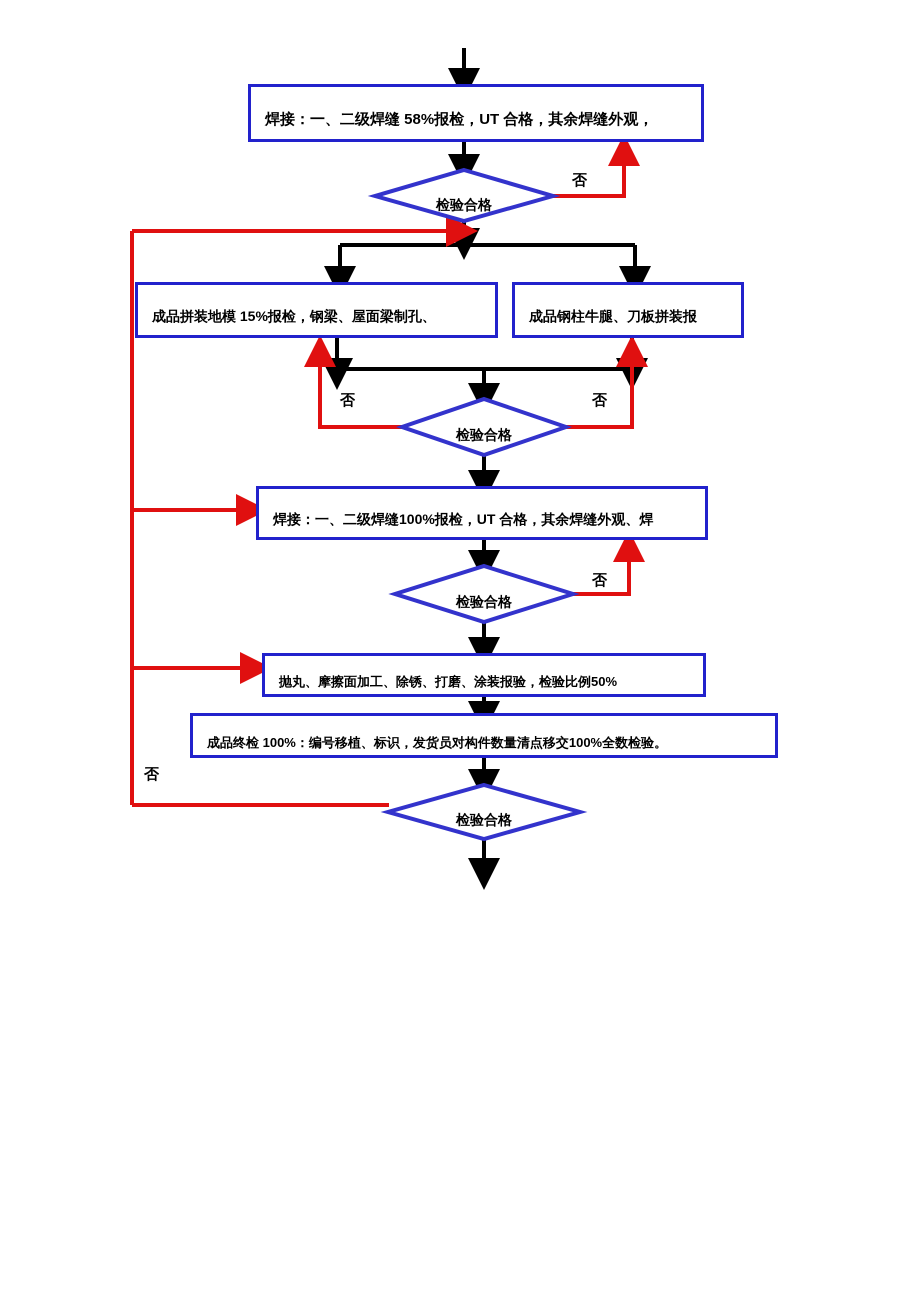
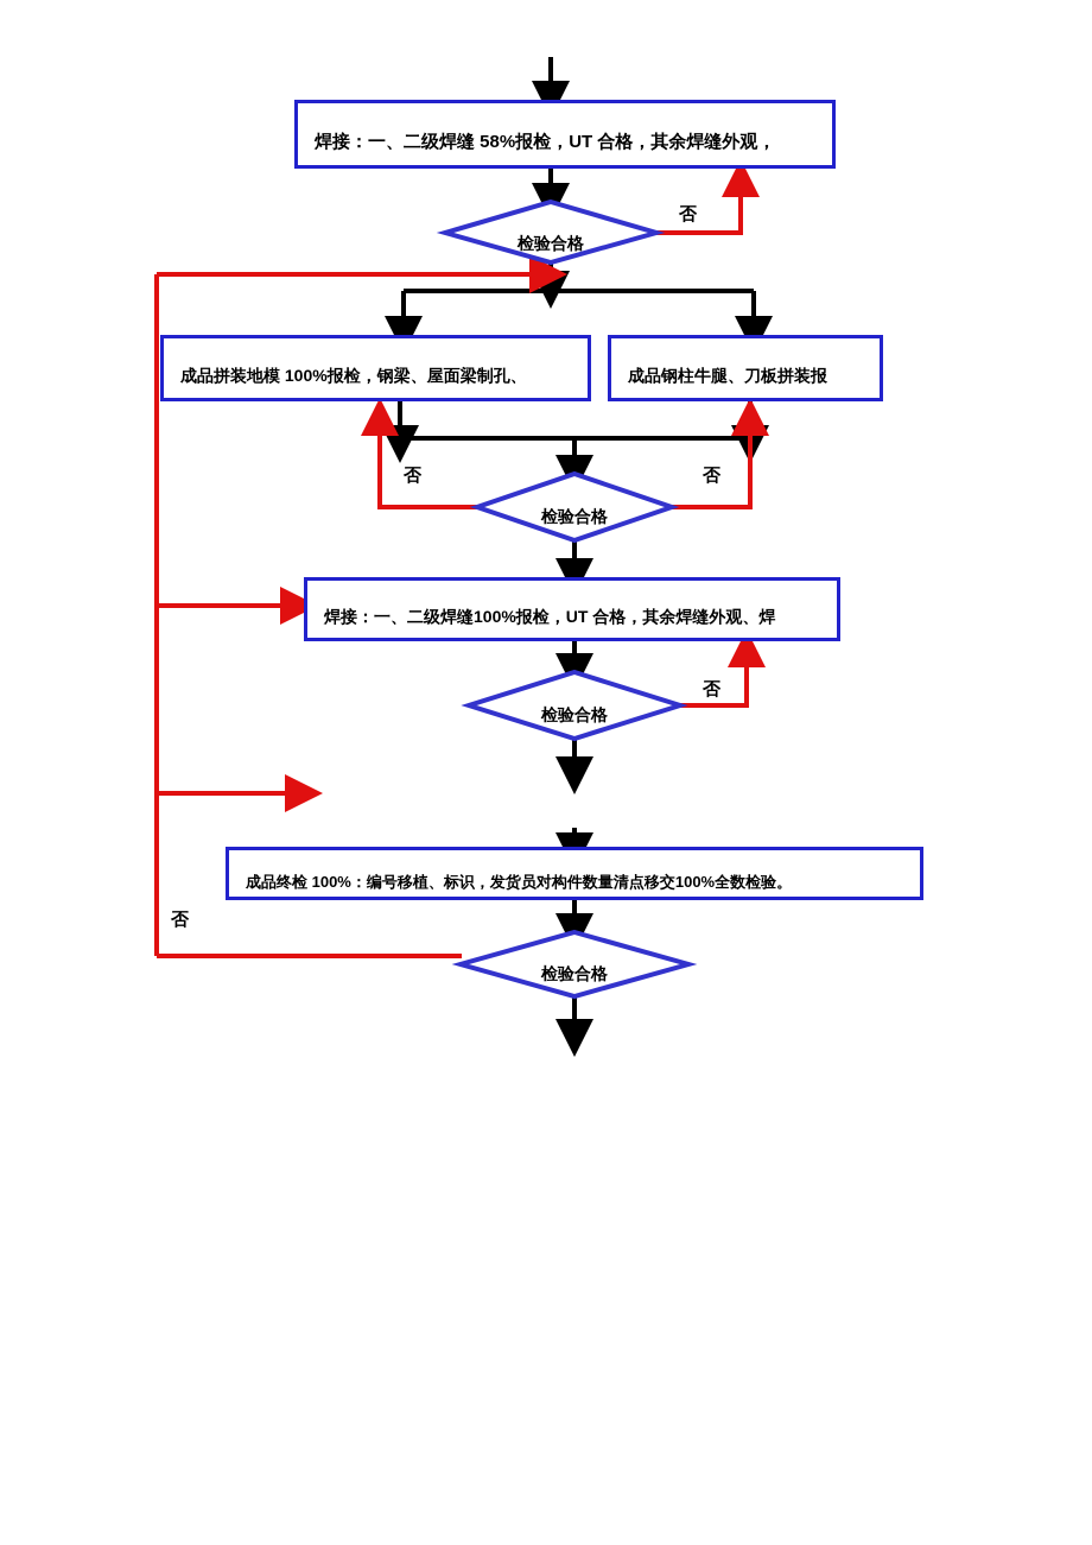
  焊接：一、二级焊缝 58%报检，UT 合格，其余焊缝外观，
- 成品拼装地模 15%报检，钢梁、屋面梁制孔、
+ 成品拼装地模 100%报检，钢梁、屋面梁制孔、
  成品钢柱牛腿、刀板拼装报
  焊接：一、二级焊缝100%报检，UT 合格，其余焊缝外观、焊
- 抛丸、摩擦面加工、除锈、打磨、涂装报验，检验比例50%
  成品终检 100%：编号移植、标识，发货员对构件数量清点移交100%全数检验。
  检验合格
  检验合格
  检验合格
  检验合格
  否
  否
  否
  否
  否
